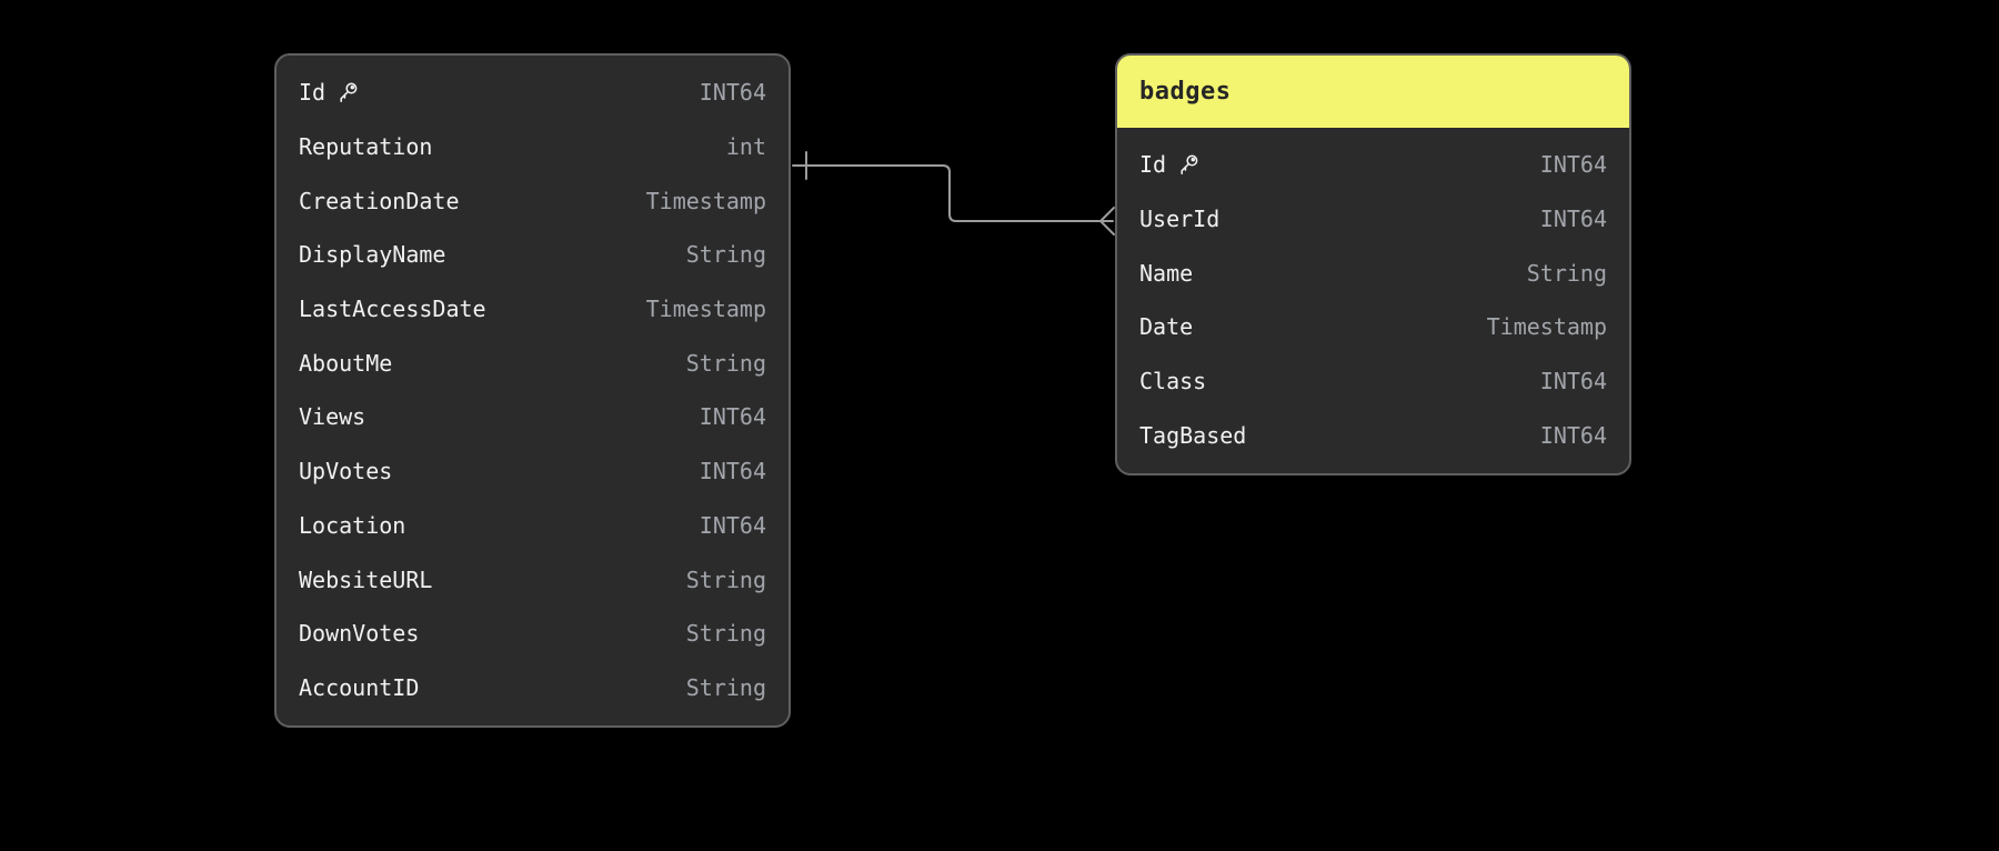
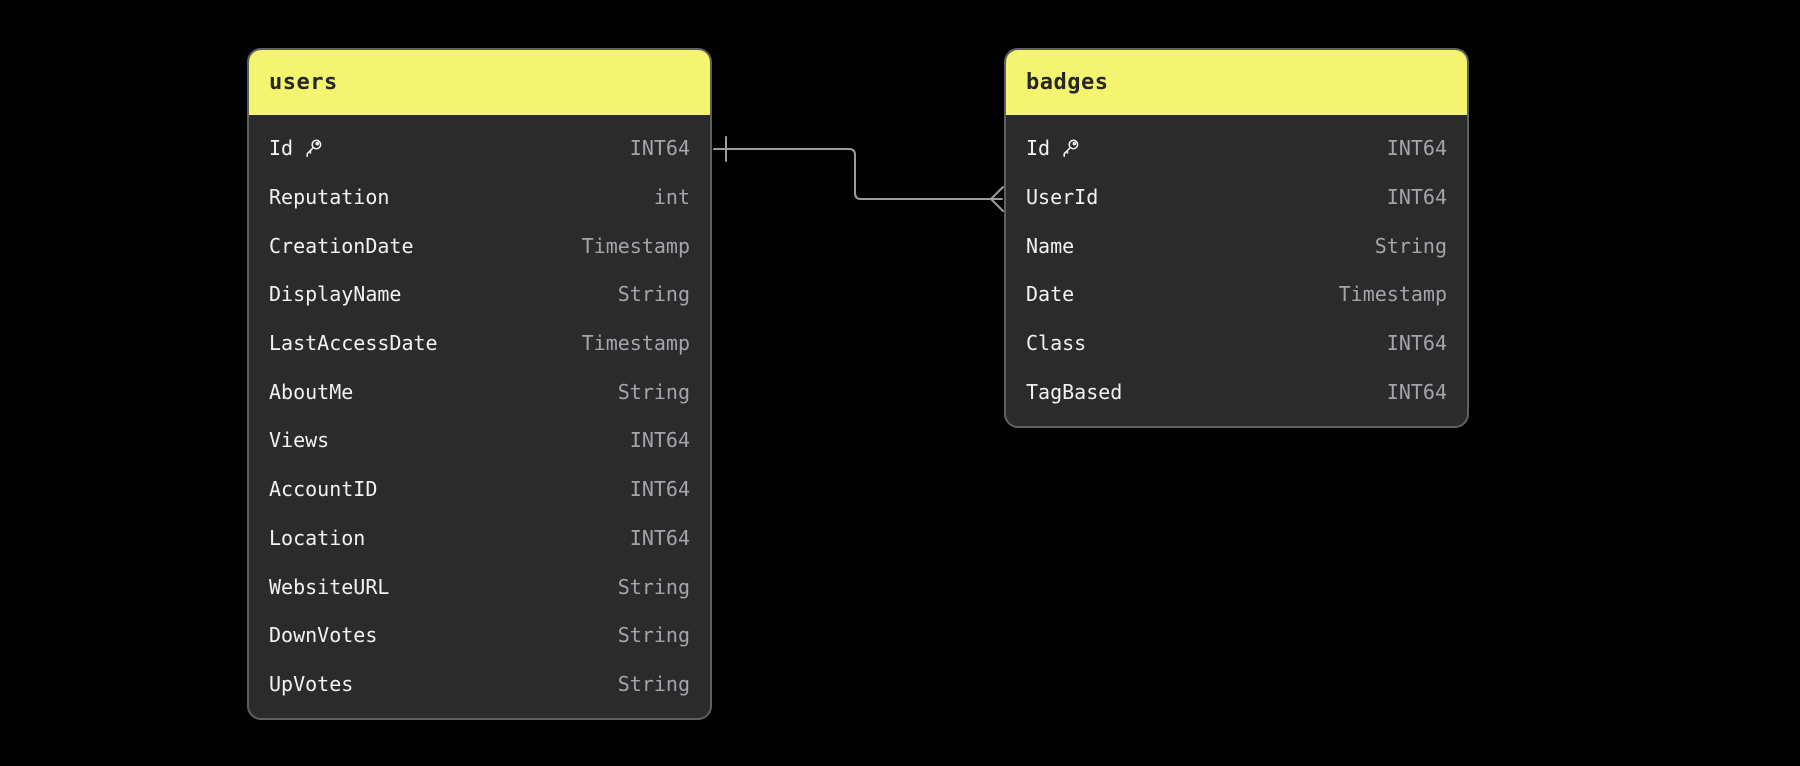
+ users
  Id
  INT64
  Reputation
  int
  CreationDate
  Timestamp
  DisplayName
  String
  LastAccessDate
  Timestamp
  AboutMe
  String
  Views
  INT64
- UpVotes
+ AccountID
  INT64
  Location
  INT64
  WebsiteURL
  String
  DownVotes
  String
- AccountID
+ UpVotes
  String
  badges
  Id
  INT64
  UserId
  INT64
  Name
  String
  Date
  Timestamp
  Class
  INT64
  TagBased
  INT64
